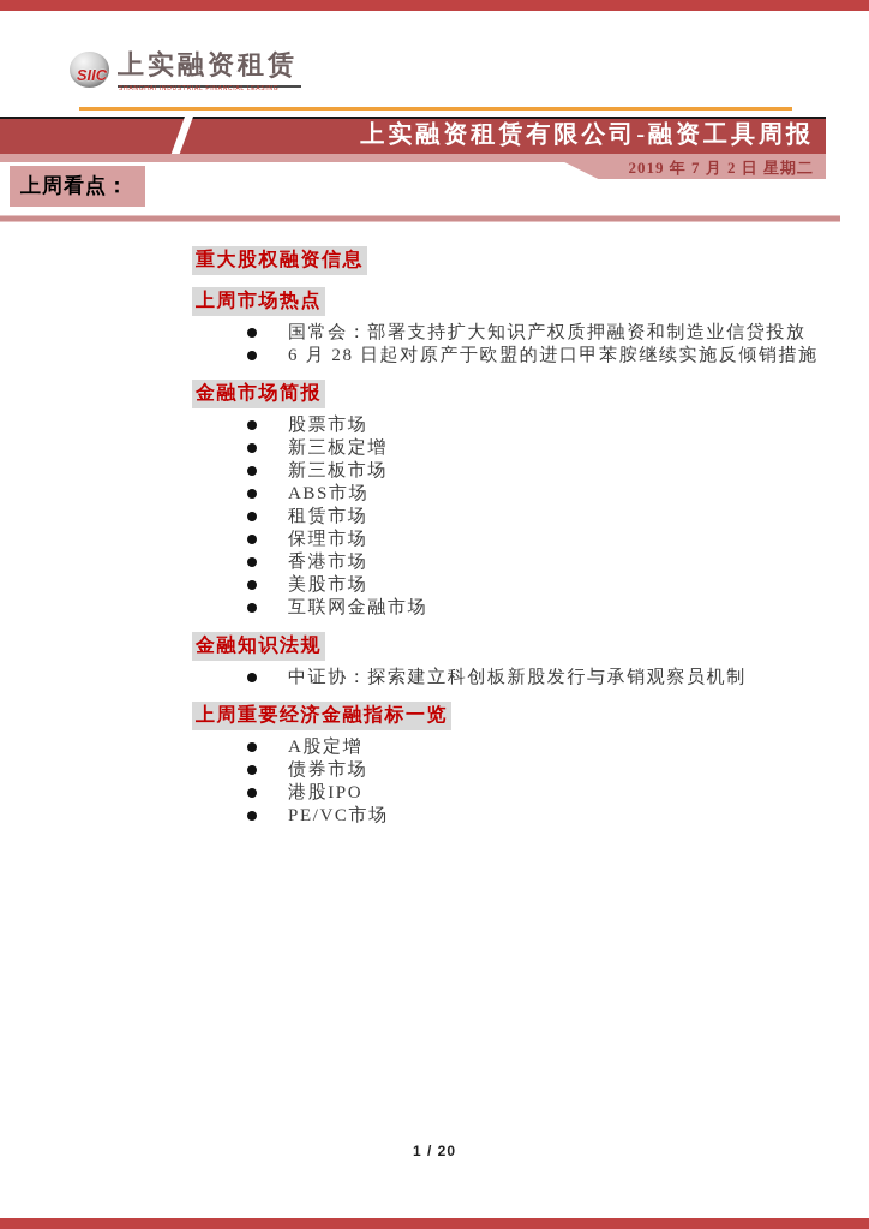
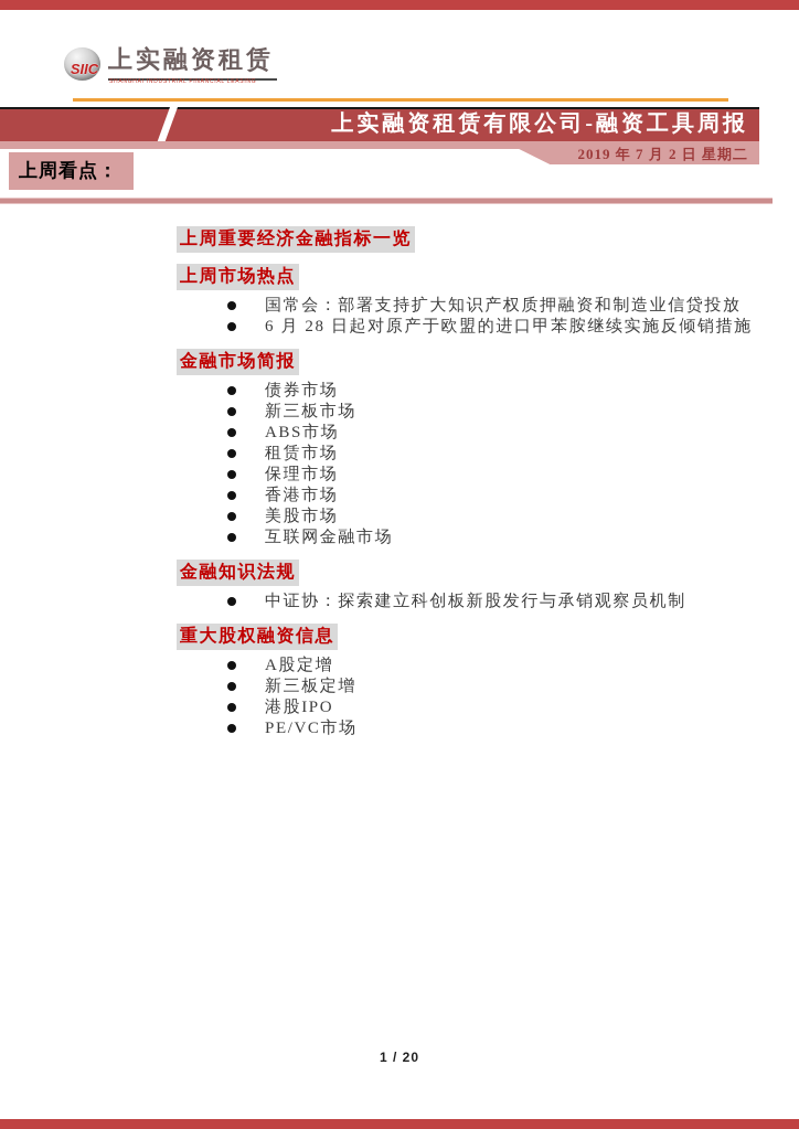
  SIIC
  上实融资租赁
  上实融资租赁有限公司-融资工具周报
  2019 年 7 月 2 日 星期二
  上周看点：
- 重大股权融资信息
+ 上周重要经济金融指标一览
  上周市场热点
  国常会：部署支持扩大知识产权质押融资和制造业信贷投放
  6 月 28 日起对原产于欧盟的进口甲苯胺继续实施反倾销措施
  金融市场简报
- 股票市场
- 新三板定增
+ 债券市场
  新三板市场
  ABS市场
  租赁市场
  保理市场
  香港市场
  美股市场
  互联网金融市场
  金融知识法规
  中证协：探索建立科创板新股发行与承销观察员机制
- 上周重要经济金融指标一览
+ 重大股权融资信息
  A股定增
- 债券市场
+ 新三板定增
  港股IPO
  PE/VC市场
  1 / 20
